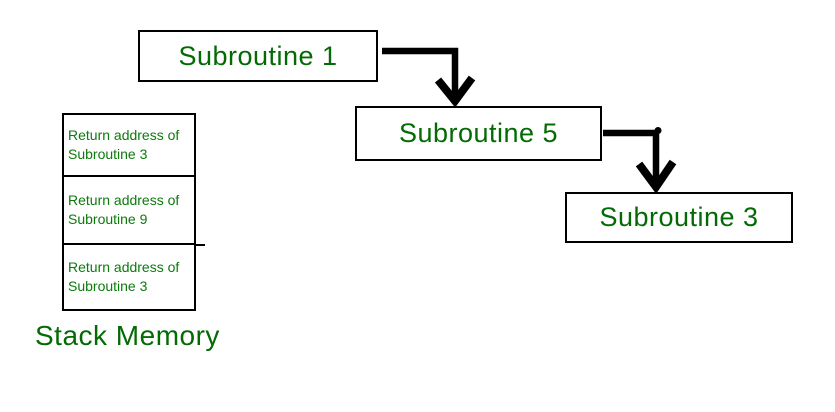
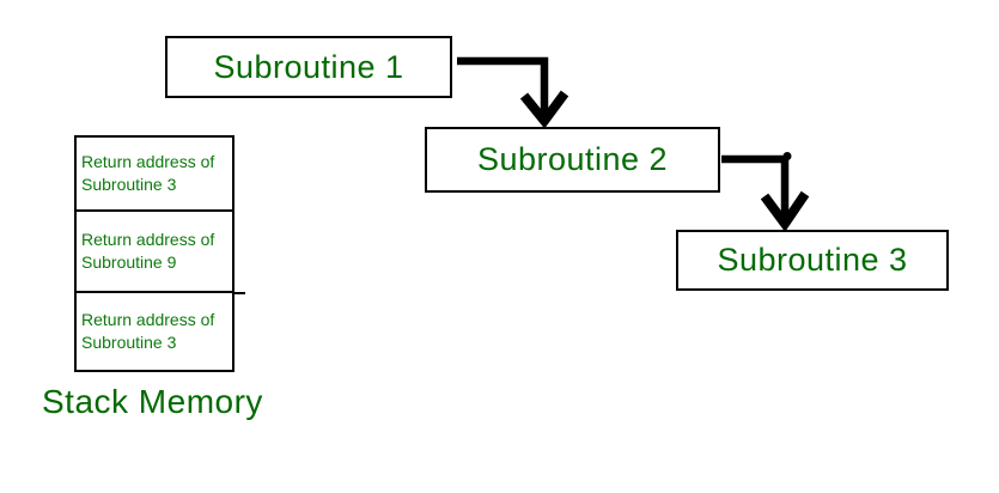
  Subroutine 1
- Subroutine 5
+ Subroutine 2
  Subroutine 3
  Return address of Subroutine 3
  Return address of Subroutine 9
  Return address of Subroutine 3
  Stack Memory
